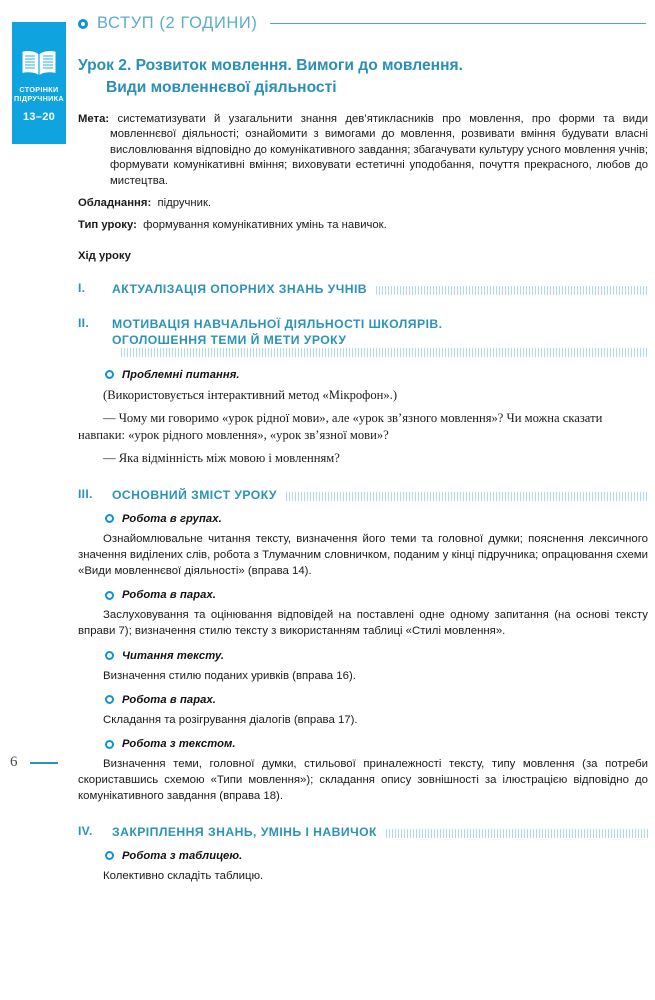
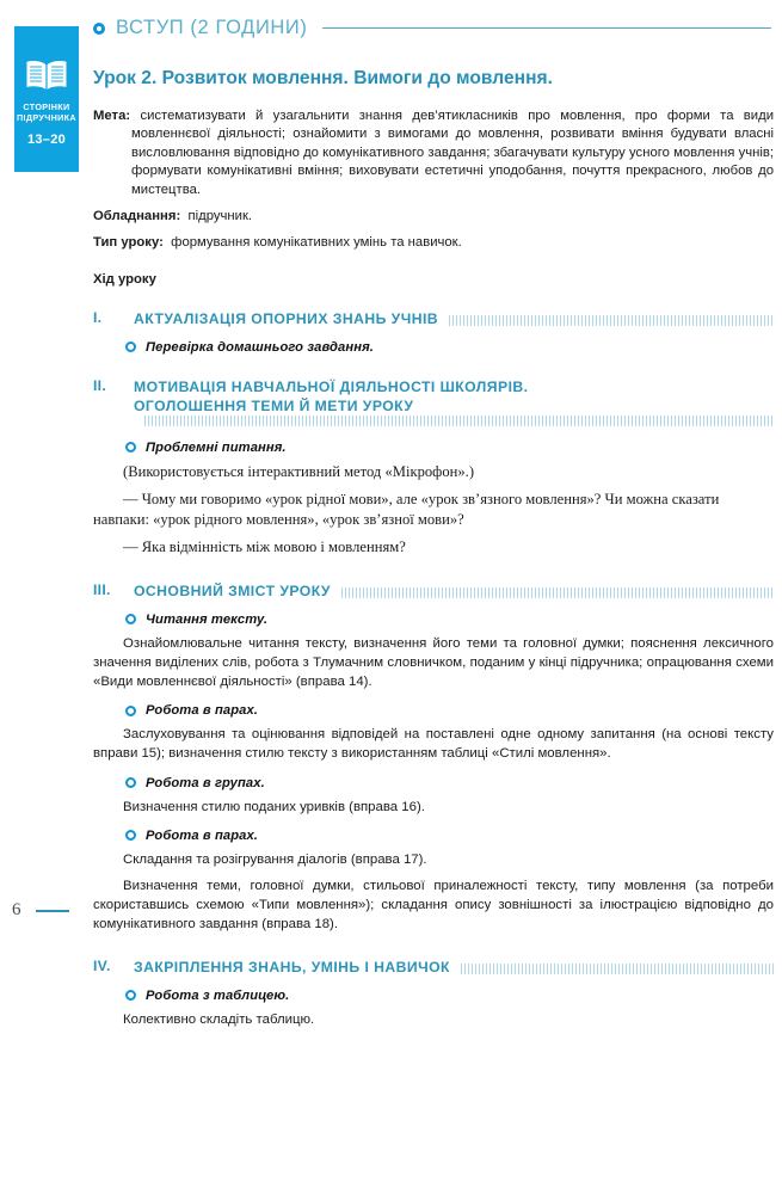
  СТОРІНКИ
  ПІДРУЧНИКА
  13–20
  6
  ВСТУП (2 ГОДИНИ)
  Урок 2. Розвиток мовлення. Вимоги до мовлення.
- Види мовленнєвої діяльності
  Мета: систематизувати й узагальнити знання дев’ятикласників про мовлення, про форми та види мовленнєвої діяльності; ознайомити з вимогами до мовлення, розвивати вміння будувати власні висловлювання відповідно до комунікативного завдання; збагачувати культуру усного мовлення учнів; формувати комунікативні вміння; виховувати естетичні уподобання, почуття прекрасного, любов до мистецтва.
  Обладнання: підручник.
  Тип уроку: формування комунікативних умінь та навичок.
  Хід уроку
  I.
  АКТУАЛІЗАЦІЯ ОПОРНИХ ЗНАНЬ УЧНІВ
+ Перевірка домашнього завдання.
  II.
  МОТИВАЦІЯ НАВЧАЛЬНОЇ ДІЯЛЬНОСТІ ШКОЛЯРІВ.
  ОГОЛОШЕННЯ ТЕМИ Й МЕТИ УРОКУ
  Проблемні питання.
  (Використовується інтерактивний метод «Мікрофон».)
  — Чому ми говоримо «урок рідної мови», але «урок зв’язного мовлення»? Чи можна сказати навпаки: «урок рідного мовлення», «урок зв’язної мови»?
  — Яка відмінність між мовою і мовленням?
  III.
  ОСНОВНИЙ ЗМІСТ УРОКУ
- Робота в групах.
+ Читання тексту.
  Ознайомлювальне читання тексту, визначення його теми та головної думки; пояснення лексичного значення виділених слів, робота з Тлумачним словничком, поданим у кінці підручника; опрацювання схеми «Види мовленнєвої діяльності» (вправа 14).
  Робота в парах.
- Заслуховування та оцінювання відповідей на поставлені одне одному запитання (на основі тексту вправи 7); визначення стилю тексту з використанням таблиці «Стилі мовлення».
+ Заслуховування та оцінювання відповідей на поставлені одне одному запитання (на основі тексту вправи 15); визначення стилю тексту з використанням таблиці «Стилі мовлення».
- Читання тексту.
+ Робота в групах.
  Визначення стилю поданих уривків (вправа 16).
  Робота в парах.
  Складання та розігрування діалогів (вправа 17).
- Робота з текстом.
  Визначення теми, головної думки, стильової приналежності тексту, типу мовлення (за потреби скориставшись схемою «Типи мовлення»); складання опису зовнішності за ілюстрацією відповідно до комунікативного завдання (вправа 18).
  IV.
  ЗАКРІПЛЕННЯ ЗНАНЬ, УМІНЬ І НАВИЧОК
  Робота з таблицею.
  Колективно складіть таблицю.
